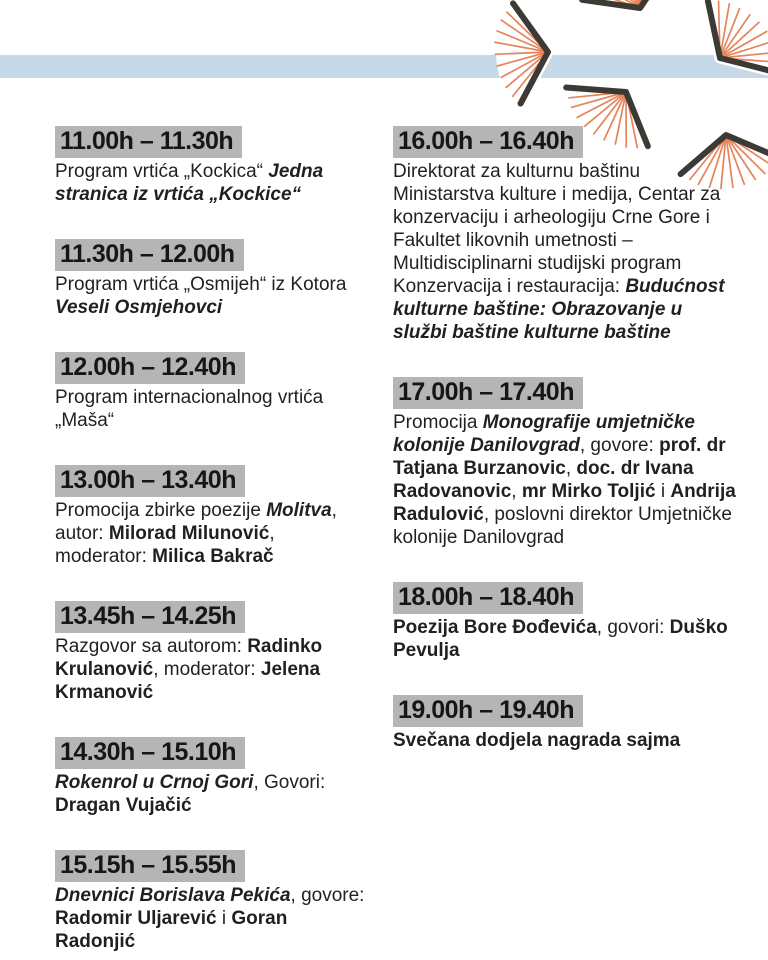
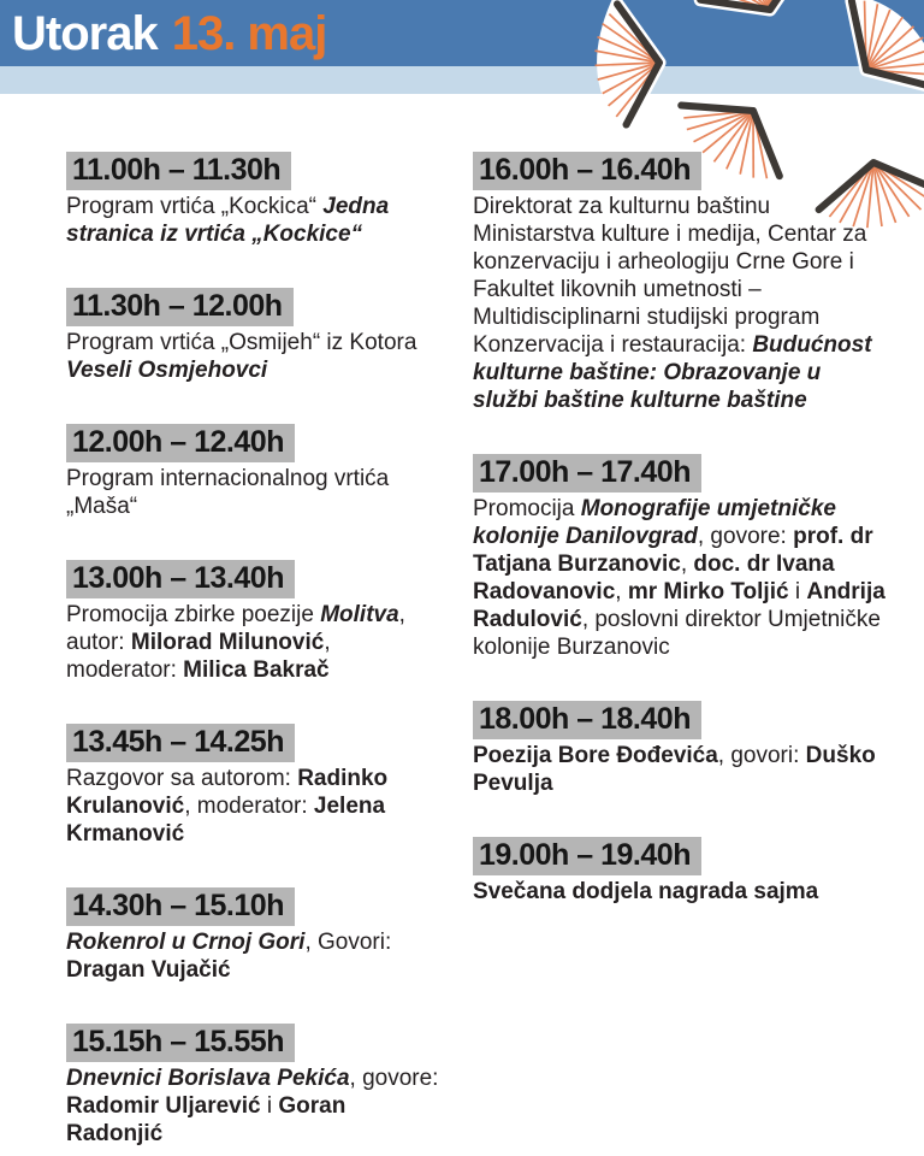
+ Utorak 13. maj
  11.00h – 11.30h
  Program vrtića „Kockica“ Jedna stranica iz vrtića „Kockice“
  11.30h – 12.00h
  Program vrtića „Osmijeh“ iz Kotora Veseli Osmjehovci
  12.00h – 12.40h
  Program internacionalnog vrtića „Maša“
  13.00h – 13.40h
  Promocija zbirke poezije Molitva, autor: Milorad Milunović, moderator: Milica Bakrač
  13.45h – 14.25h
  Razgovor sa autorom: Radinko Krulanović, moderator: Jelena Krmanović
  14.30h – 15.10h
  Rokenrol u Crnoj Gori, Govori: Dragan Vujačić
  15.15h – 15.55h
  Dnevnici Borislava Pekića, govore: Radomir Uljarević i Goran Radonjić
  16.00h – 16.40h
  Direktorat za kulturnu baštinu Ministarstva kulture i medija, Centar za konzervaciju i arheologiju Crne Gore i Fakultet likovnih umetnosti – Multidisciplinarni studijski program Konzervacija i restauracija: Budućnost kulturne baštine: Obrazovanje u službi baštine kulturne baštine
  17.00h – 17.40h
- Promocija Monografije umjetničke kolonije Danilovgrad, govore: prof. dr Tatjana Burzanovic, doc. dr Ivana Radovanovic, mr Mirko Toljić i Andrija Radulović, poslovni direktor Umjetničke kolonije Danilovgrad
+ Promocija Monografije umjetničke kolonije Danilovgrad, govore: prof. dr Tatjana Burzanovic, doc. dr Ivana Radovanovic, mr Mirko Toljić i Andrija Radulović, poslovni direktor Umjetničke kolonije Burzanovic
  18.00h – 18.40h
  Poezija Bore Đođevića, govori: Duško Pevulja
  19.00h – 19.40h
  Svečana dodjela nagrada sajma
